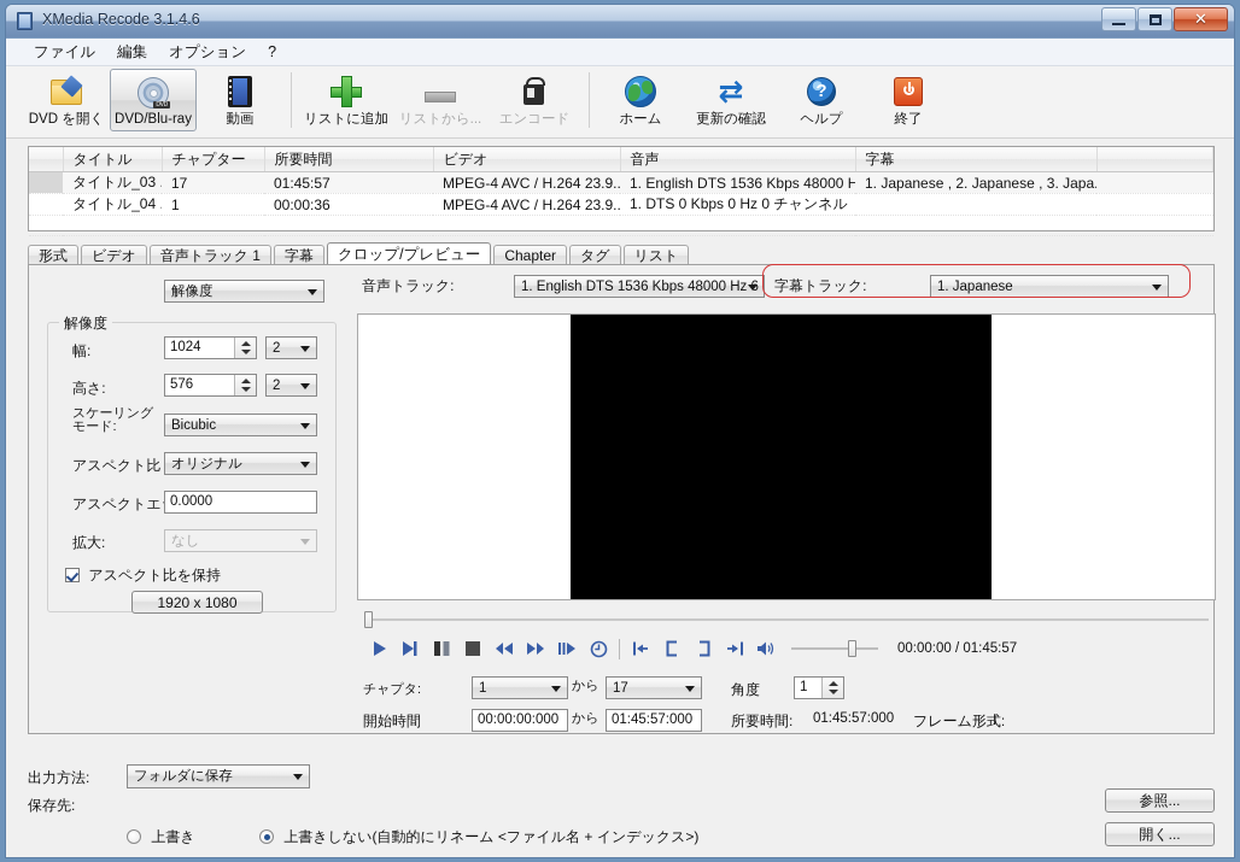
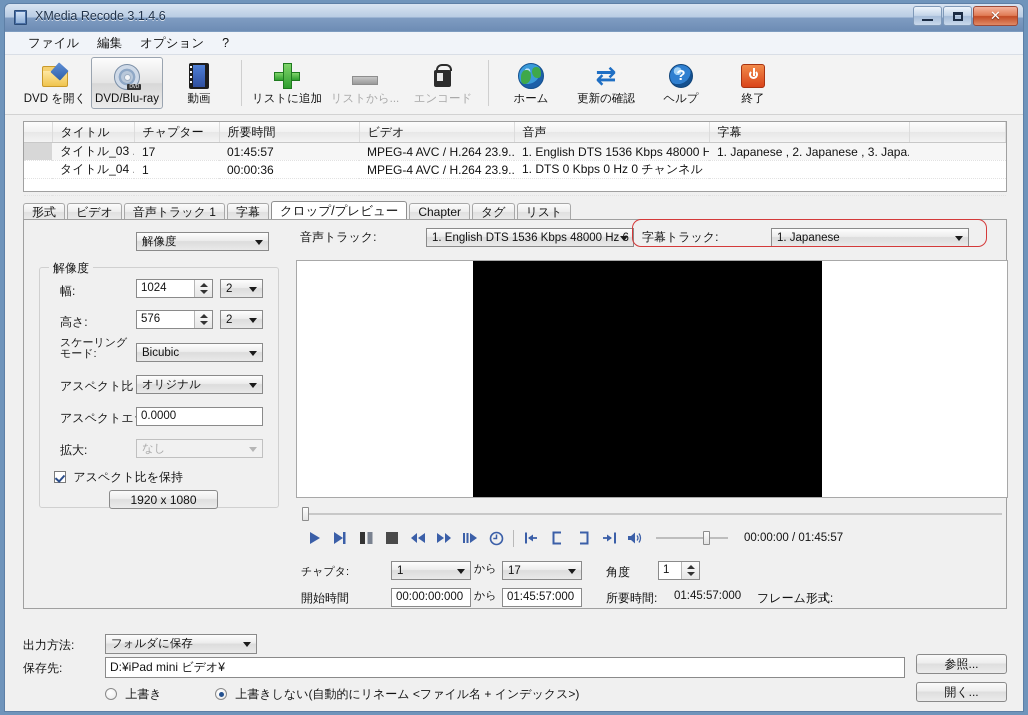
  XMedia Recode 3.1.4.6
  ✕
  ファイル
  編集
  オプション
  ?
  DVD を開く
  DVD/Blu-ray
  動画
  リストに追加
  リストから...
  エンコード
  ホーム
  ⇄
  更新の確認
  ?
  ヘルプ
  終了
  	タイトル	チャプター	所要時間	ビデオ	音声	字幕
  	タイトル_03	17	01:45:57	MPEG-4 AVC / H.264 23.9..	1. English DTS 1536 Kbps 48000 H	1. Japanese , 2. Japanese , 3. Japa.
  	タイトル_04	1	00:00:36	MPEG-4 AVC / H.264 23.9..	1. DTS 0 Kbps 0 Hz 0 チャンネル
  形式
  ビデオ
  音声トラック 1
  字幕
  クロップ/プレビュー
  Chapter
  タグ
  リスト
  音声トラック:
  1. English DTS 1536 Kbps 48000 Hz 6
  字幕トラック:
  1. Japanese
  解像度
  解像度
  幅:
  1024
  2
  高さ:
  576
  2
  スケーリングモード:
  Bicubic
  アスペクト比
  オリジナル
  0.0000
  拡大:
  なし
  アスペクト比を保持
  1920 x 1080
  00:00:00 / 01:45:57
  チャプタ:
  1
  から
  17
  角度
  1
  開始時間
  00:00:00:000
  から
  01:45:57:000
  所要時間:
  01:45:57:000
  フレーム形式:
  I
  出力方法:
  フォルダに保存
  保存先:
+ D:¥iPad mini ビデオ¥
  上書き
  上書きしない(自動的にリネーム <ファイル名 + インデックス>)
  参照...
  開く...
